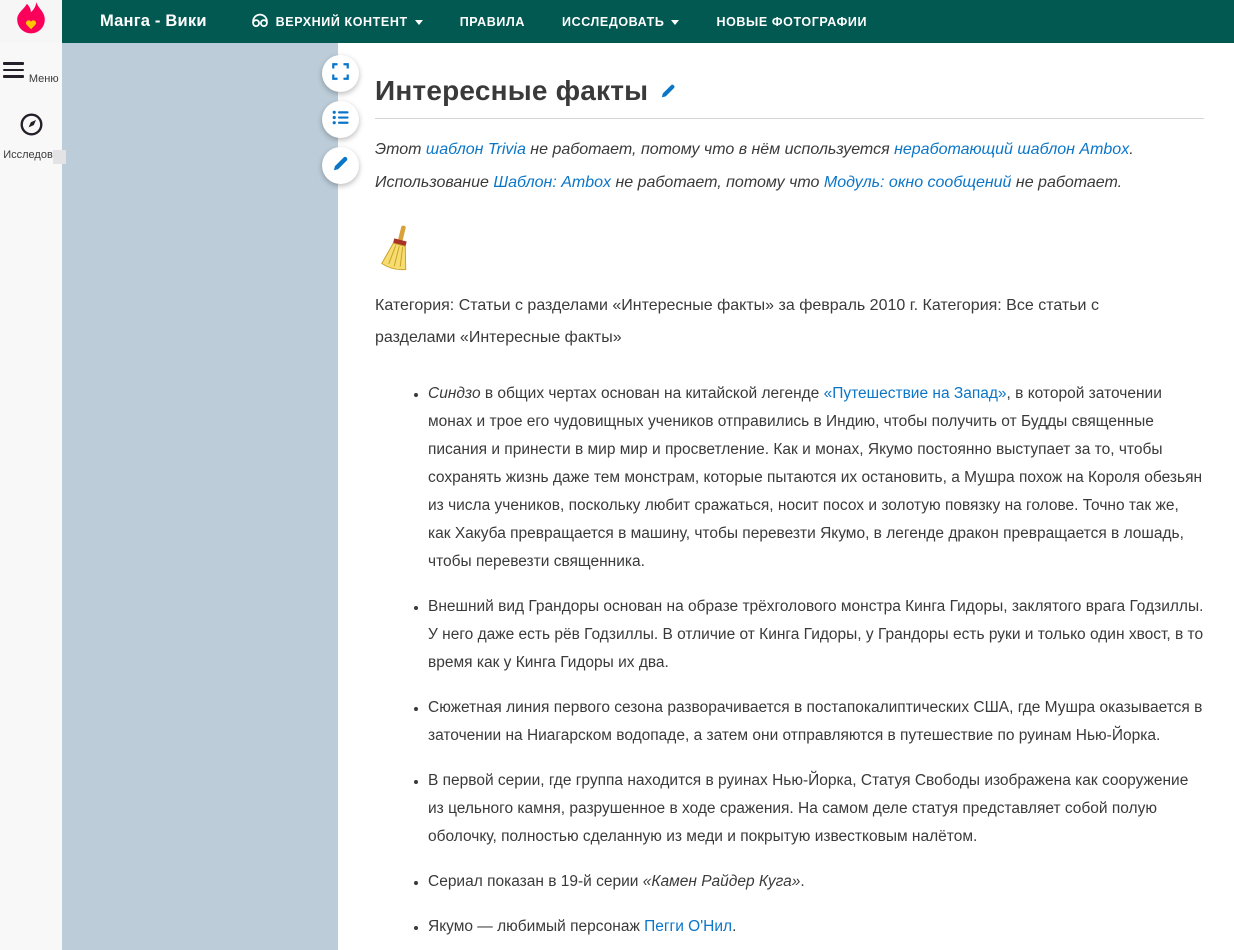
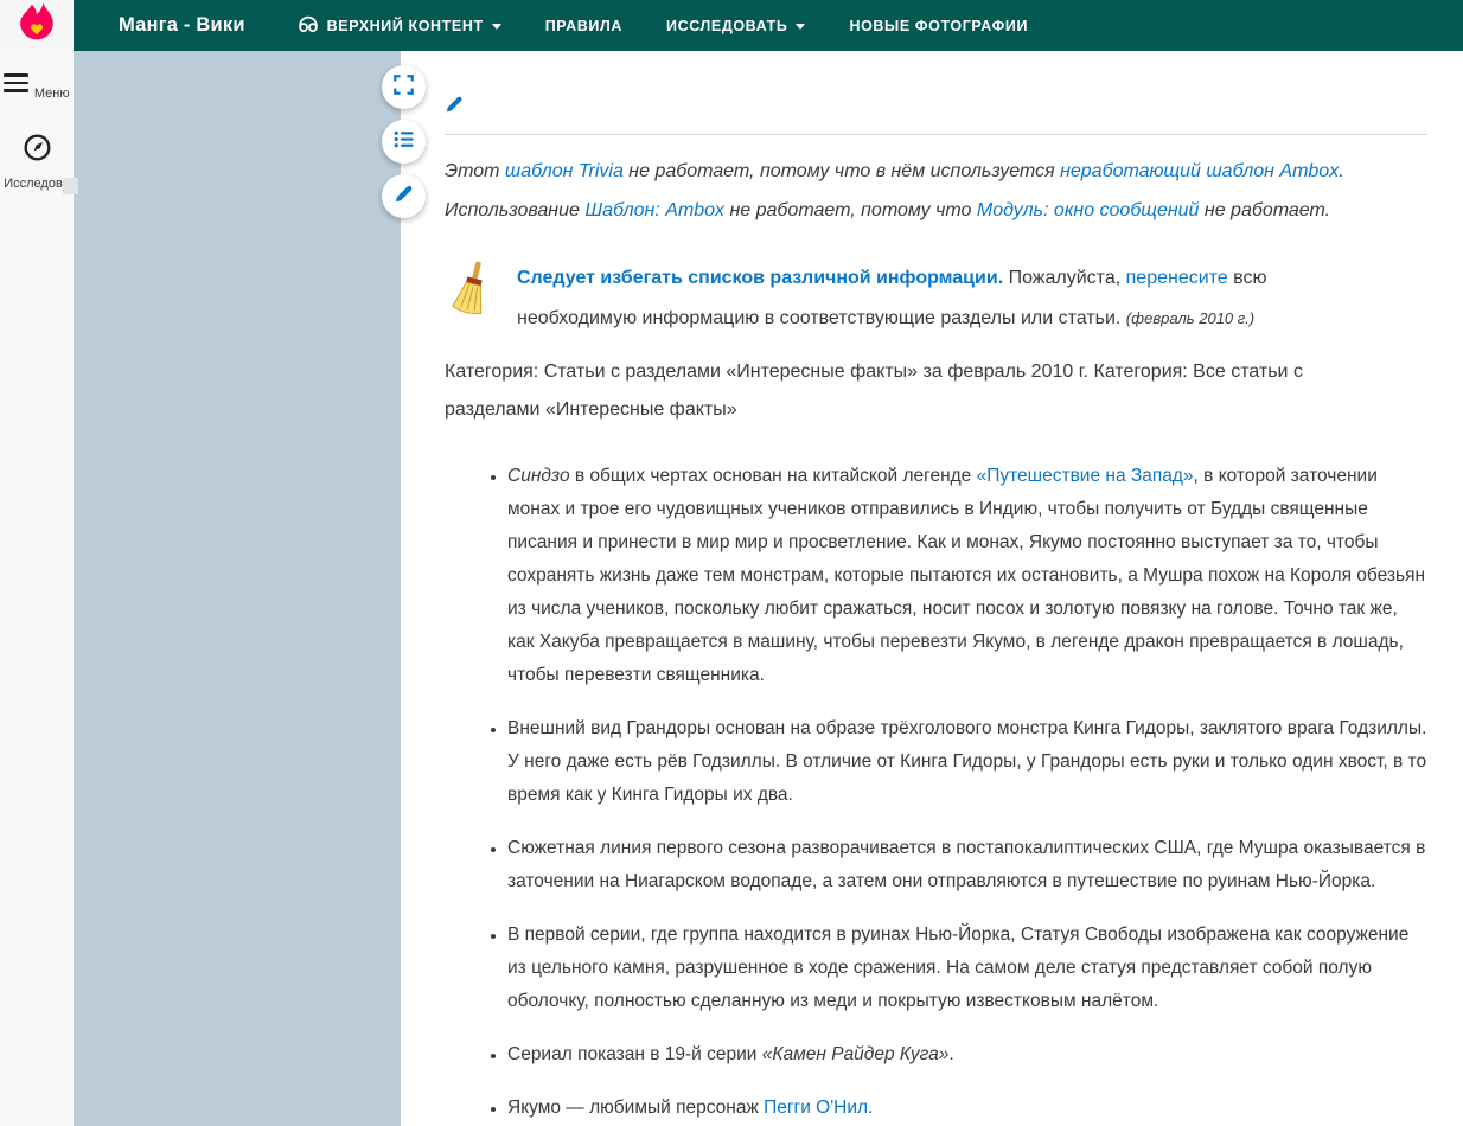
  Манга - Вики
  ВЕРХНИЙ КОНТЕНТ
  ПРАВИЛА
  ИССЛЕДОВАТЬ
  НОВЫЕ ФОТОГРАФИИ
  Меню
  Исследов
- Интересные факты
  Этот шаблон Trivia не работает, потому что в нём используется неработающий шаблон Ambox.
  Использование Шаблон: Ambox не работает, потому что Модуль: окно сообщений не работает.
+ Следует избегать списков различной информации. Пожалуйста, перенесите всю необходимую информацию в соответствующие разделы или статьи. (февраль 2010 г.)
  Категория: Статьи с разделами «Интересные факты» за февраль 2010 г. Категория: Все статьи с разделами «Интересные факты»
  Синдзо в общих чертах основан на китайской легенде «Путешествие на Запад», в которой заточении монах и трое его чудовищных учеников отправились в Индию, чтобы получить от Будды священные писания и принести в мир мир и просветление. Как и монах, Якумо постоянно выступает за то, чтобы сохранять жизнь даже тем монстрам, которые пытаются их остановить, а Мушра похож на Короля обезьян из числа учеников, поскольку любит сражаться, носит посох и золотую повязку на голове. Точно так же, как Хакуба превращается в машину, чтобы перевезти Якумо, в легенде дракон превращается в лошадь, чтобы перевезти священника.
  Внешний вид Грандоры основан на образе трёхголового монстра Кинга Гидоры, заклятого врага Годзиллы. У него даже есть рёв Годзиллы. В отличие от Кинга Гидоры, у Грандоры есть руки и только один хвост, в то время как у Кинга Гидоры их два.
  Сюжетная линия первого сезона разворачивается в постапокалиптических США, где Мушра оказывается в заточении на Ниагарском водопаде, а затем они отправляются в путешествие по руинам Нью-Йорка.
  В первой серии, где группа находится в руинах Нью-Йорка, Статуя Свободы изображена как сооружение из цельного камня, разрушенное в ходе сражения. На самом деле статуя представляет собой полую оболочку, полностью сделанную из меди и покрытую известковым налётом.
  Сериал показан в 19-й серии «Камен Райдер Куга».
  Якумо — любимый персонаж Пегги О'Нил.
